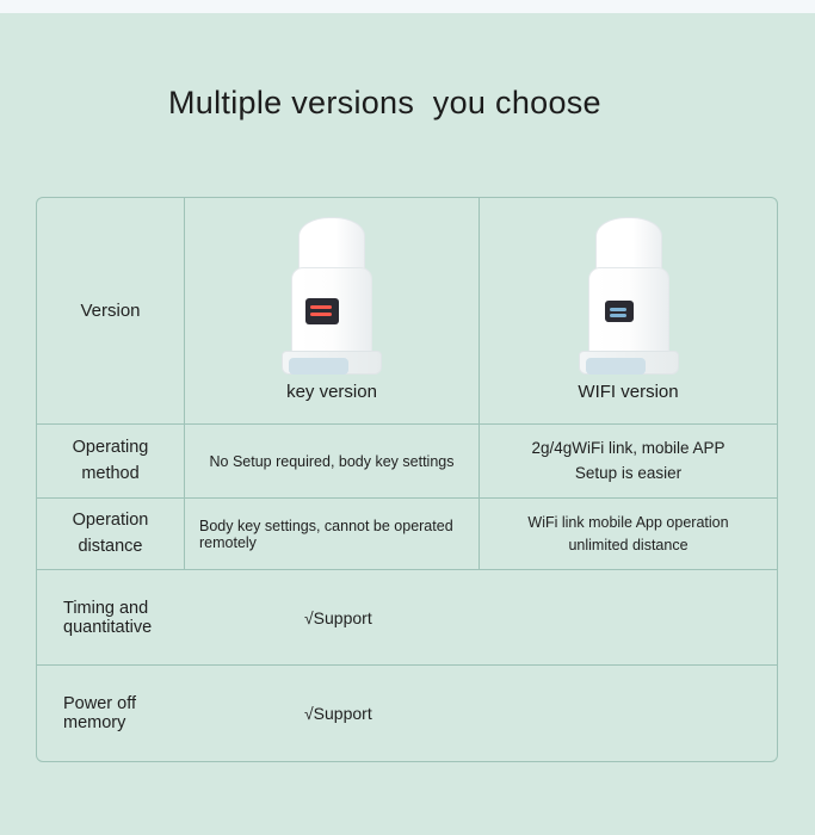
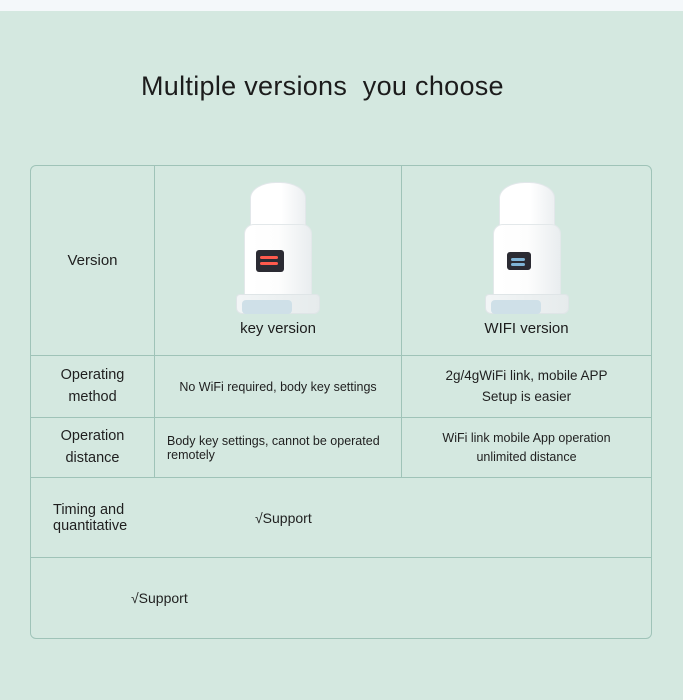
  Multiple versions you choose
  Version
  key version
  WIFI version
  Operating
  method
- No Setup required, body key settings
+ No WiFi required, body key settings
  2g/4gWiFi link, mobile APP
  Setup is easier
  Operation
  distance
  Body key settings, cannot be operated remotely
  WiFi link mobile App operation
  unlimited distance
  Timing and quantitative
  √Support
- Power off memory
  √Support
